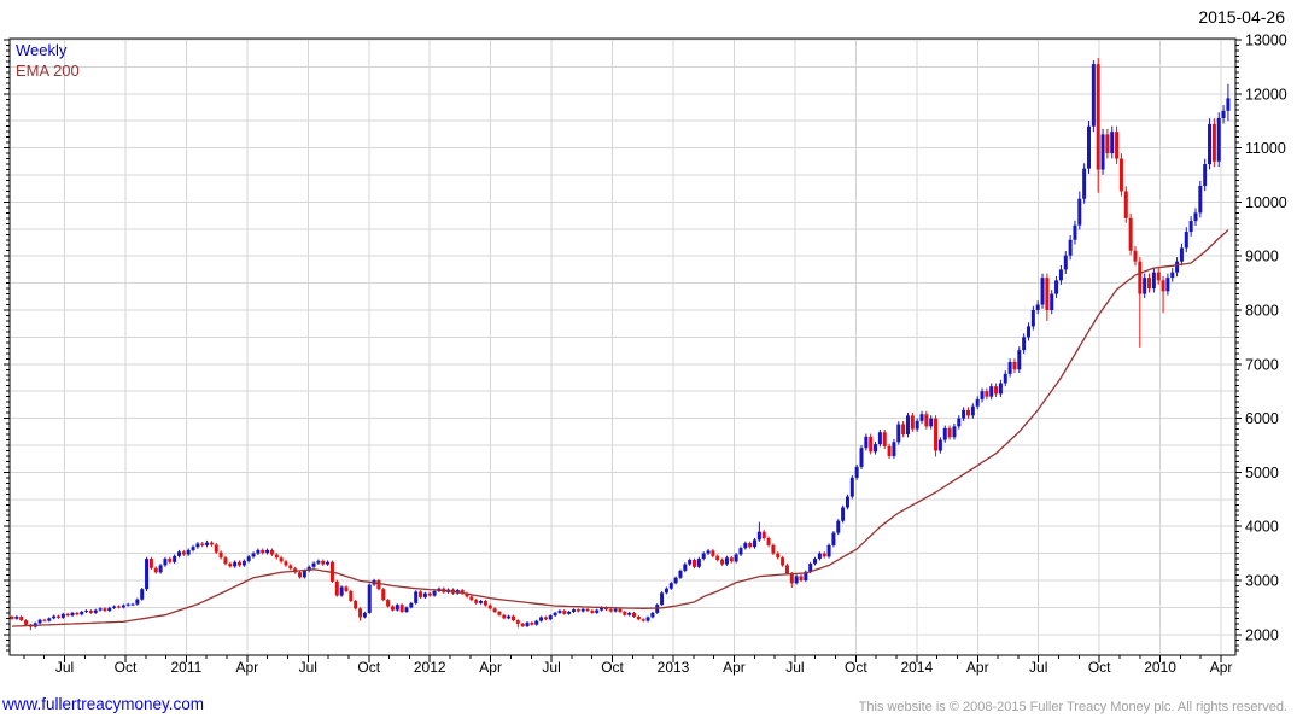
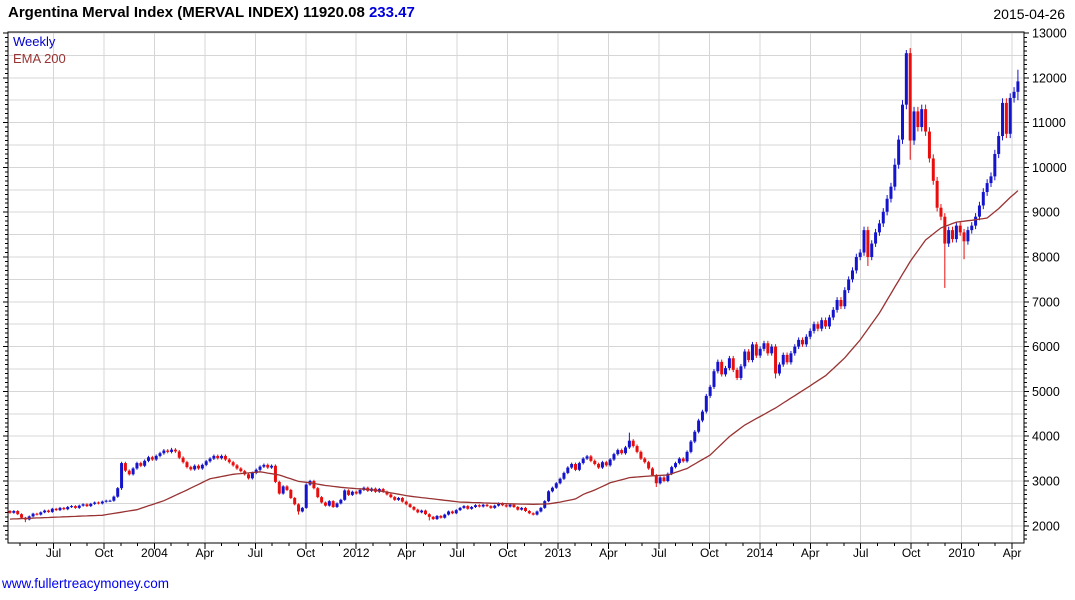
+ Argentina Merval Index (MERVAL INDEX) 11920.08 233.47
  2015-04-26
  2000
  3000
  4000
  5000
  6000
  7000
  8000
  9000
  10000
  11000
  12000
  13000
  Jul
  Oct
- 2011
+ 2004
  Apr
  Jul
  Oct
  2012
  Apr
  Jul
  Oct
  2013
  Apr
  Jul
  Oct
  2014
  Apr
  Jul
  Oct
  2010
  Apr
  Weekly
  EMA 200
  www.fullertreacymoney.com
- This website is © 2008-2015 Fuller Treacy Money plc. All rights reserved.
